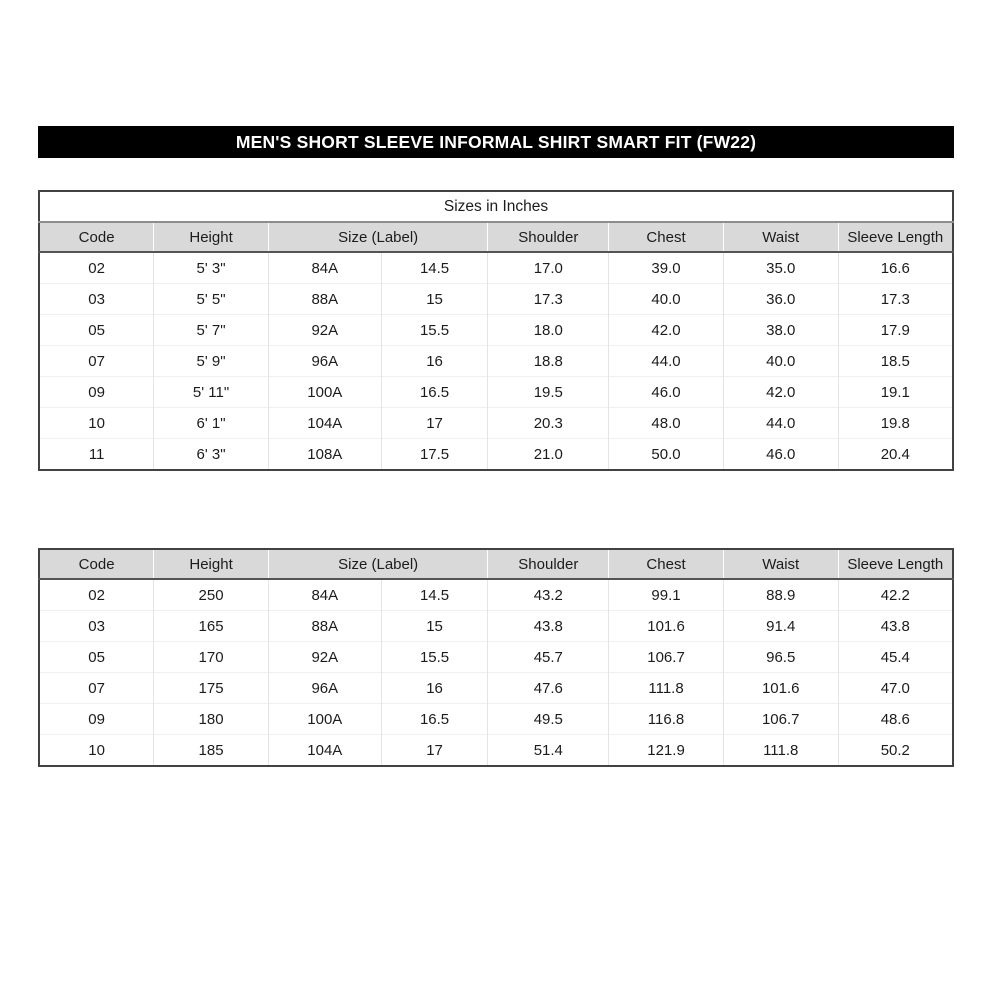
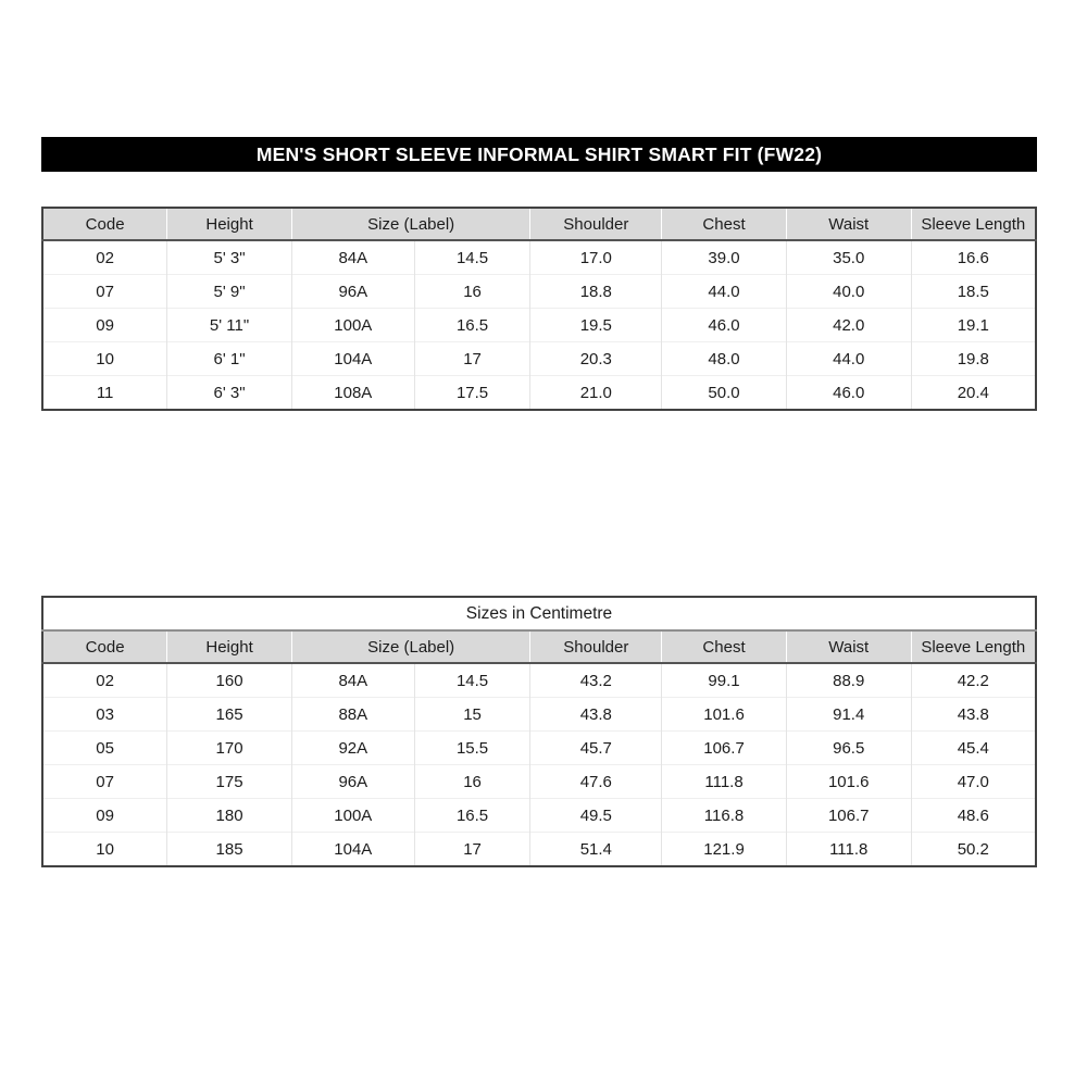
  MEN'S SHORT SLEEVE INFORMAL SHIRT SMART FIT (FW22)
- Sizes in Inches
  Code	Height	Size (Label)	Shoulder	Chest	Waist	Sleeve Length
  02	5' 3"	84A	14.5	17.0	39.0	35.0	16.6
- 03	5' 5"	88A	15	17.3	40.0	36.0	17.3
- 05	5' 7"	92A	15.5	18.0	42.0	38.0	17.9
  07	5' 9"	96A	16	18.8	44.0	40.0	18.5
  09	5' 11"	100A	16.5	19.5	46.0	42.0	19.1
  10	6' 1"	104A	17	20.3	48.0	44.0	19.8
  11	6' 3"	108A	17.5	21.0	50.0	46.0	20.4
+ Sizes in Centimetre
  Code	Height	Size (Label)	Shoulder	Chest	Waist	Sleeve Length
- 02	250	84A	14.5	43.2	99.1	88.9	42.2
+ 02	160	84A	14.5	43.2	99.1	88.9	42.2
  03	165	88A	15	43.8	101.6	91.4	43.8
  05	170	92A	15.5	45.7	106.7	96.5	45.4
  07	175	96A	16	47.6	111.8	101.6	47.0
  09	180	100A	16.5	49.5	116.8	106.7	48.6
  10	185	104A	17	51.4	121.9	111.8	50.2
